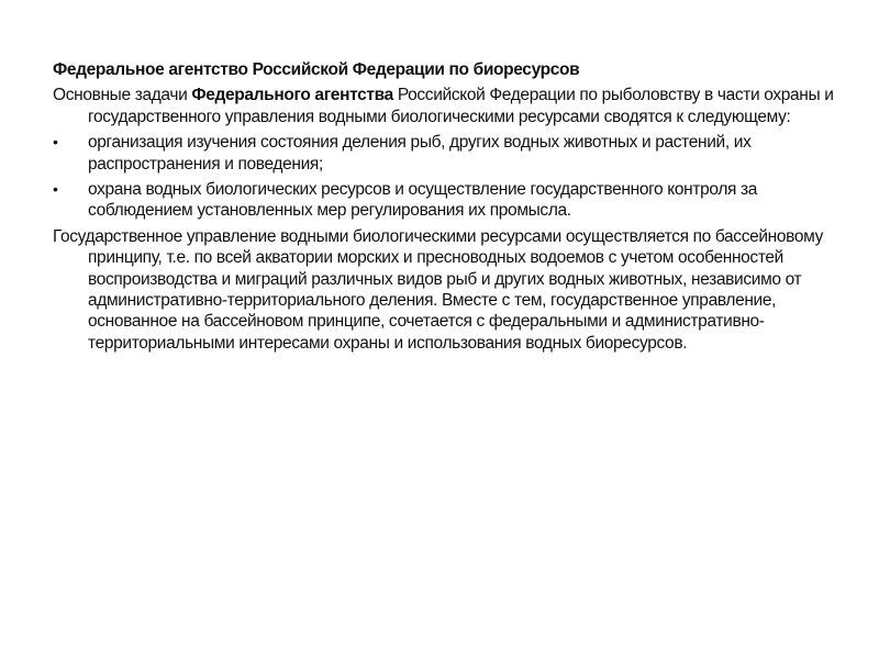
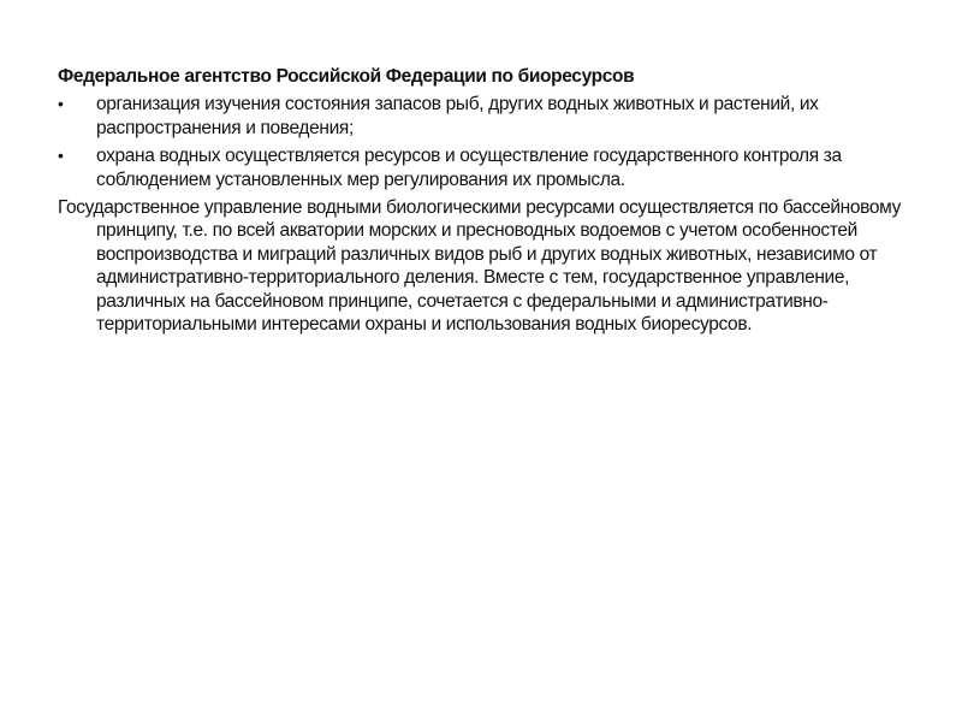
  Федеральное агентство Российской Федерации по биоресурсов
- Основные задачи Федерального агентства Российской Федерации по рыболовству в части охраны и государственного управления водными биологическими ресурсами сводятся к следующему:
  •
- организация изучения состояния деления рыб, других водных животных и растений, их распространения и поведения;
+ организация изучения состояния запасов рыб, других водных животных и растений, их распространения и поведения;
  •
- охрана водных биологических ресурсов и осуществление государственного контроля за соблюдением установленных мер регулирования их промысла.
+ охрана водных осуществляется ресурсов и осуществление государственного контроля за соблюдением установленных мер регулирования их промысла.
- Государственное управление водными биологическими ресурсами осуществляется по бассейновому принципу, т.е. по всей акватории морских и пресноводных водоемов с учетом особенностей воспроизводства и миграций различных видов рыб и других водных животных, независимо от административно-территориального деления. Вместе с тем, государственное управление, основанное на бассейновом принципе, сочетается с федеральными и административно-территориальными интересами охраны и использования водных биоресурсов.
+ Государственное управление водными биологическими ресурсами осуществляется по бассейновому принципу, т.е. по всей акватории морских и пресноводных водоемов с учетом особенностей воспроизводства и миграций различных видов рыб и других водных животных, независимо от административно-территориального деления. Вместе с тем, государственное управление, различных на бассейновом принципе, сочетается с федеральными и административно-территориальными интересами охраны и использования водных биоресурсов.
